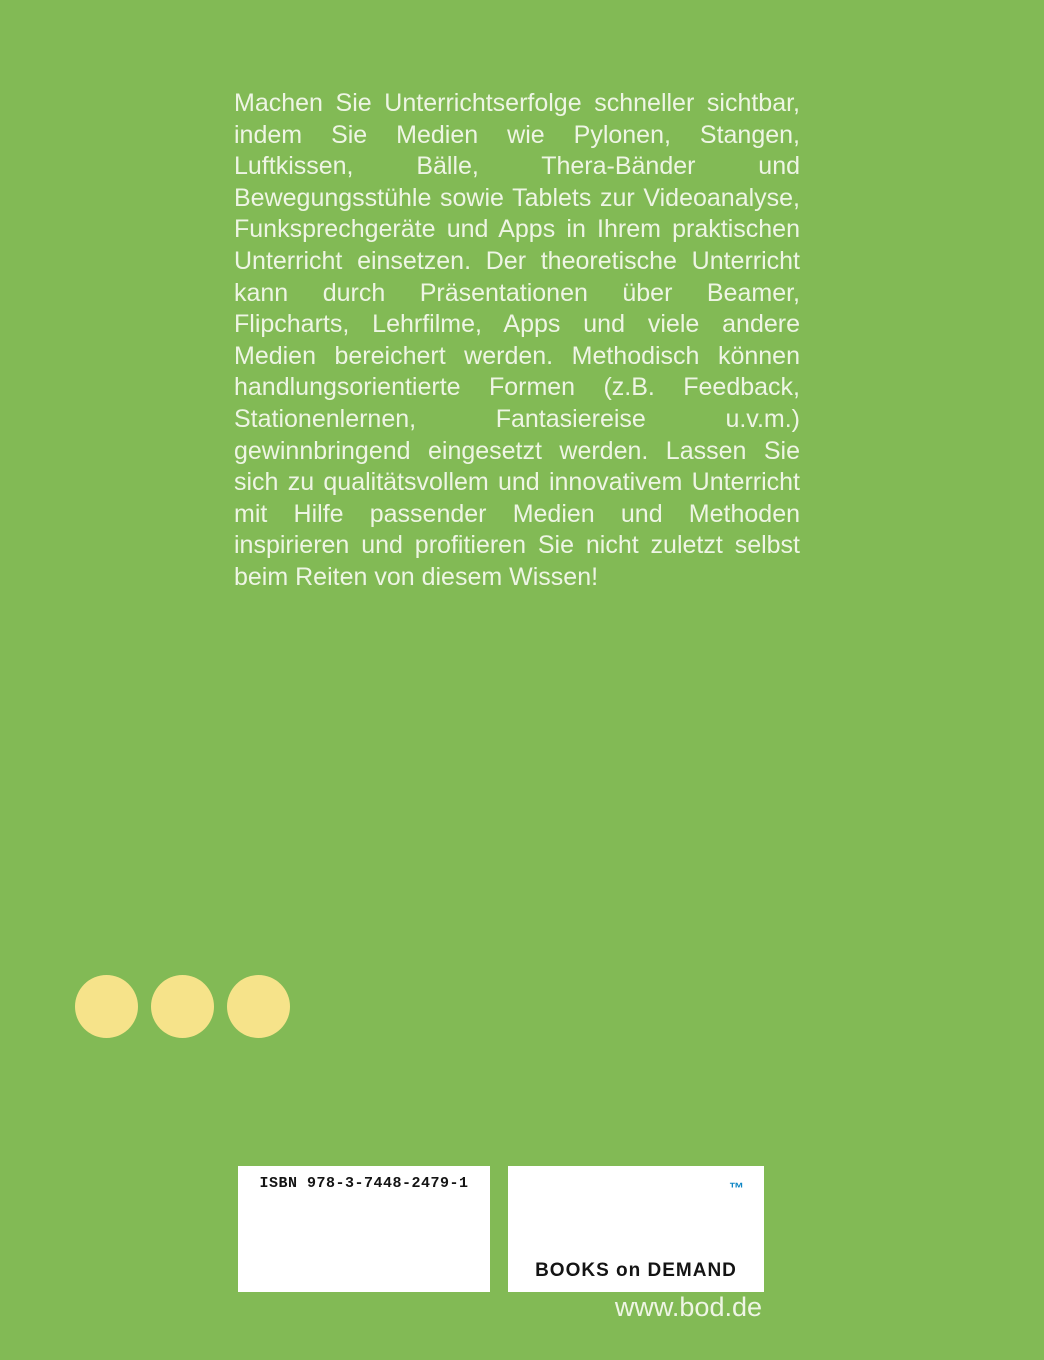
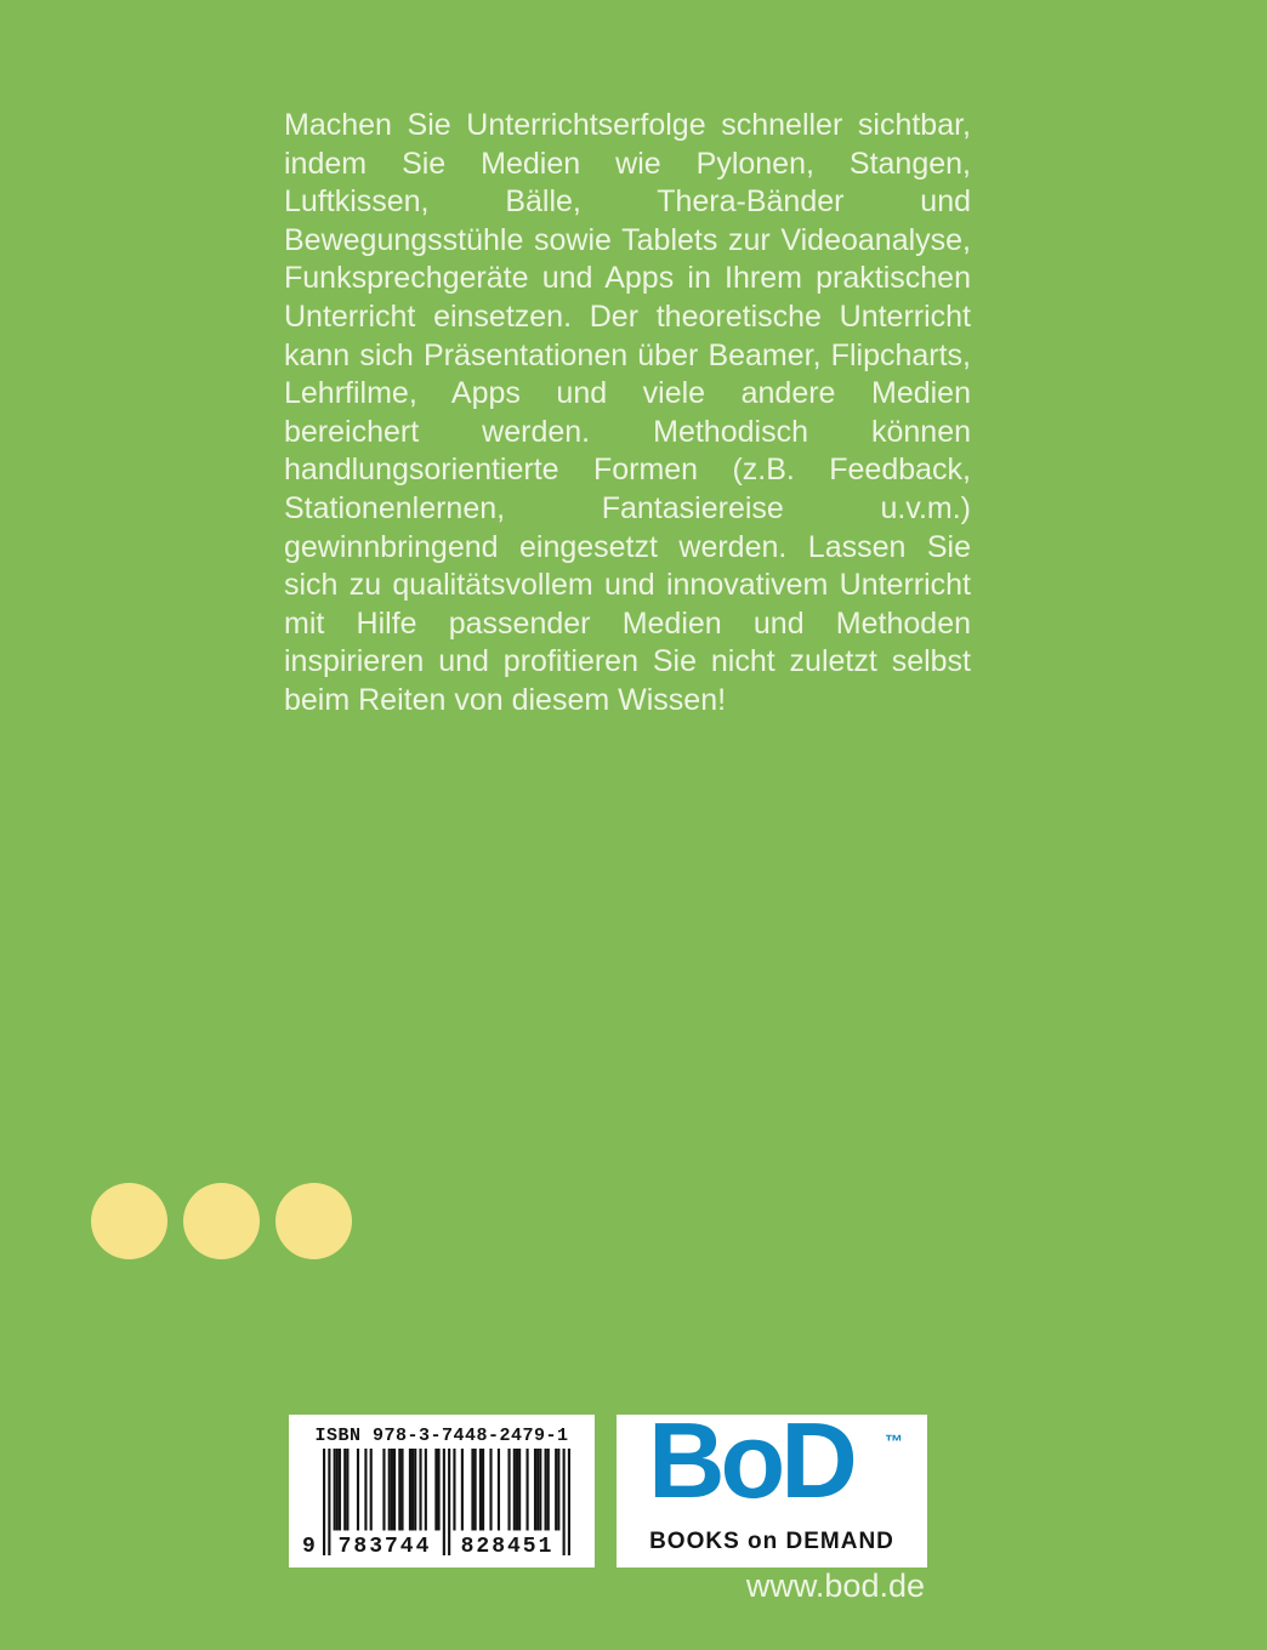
- Machen Sie Unterrichtserfolge schneller sichtbar, indem Sie Medien wie Pylonen, Stangen, Luftkissen, Bälle, Thera-Bänder und Bewegungsstühle sowie Tablets zur Videoanalyse, Funksprechgeräte und Apps in Ihrem praktischen Unterricht einsetzen. Der theoretische Unterricht kann durch Präsentationen über Beamer, Flipcharts, Lehrfilme, Apps und viele andere Medien bereichert werden. Methodisch können handlungsorientierte Formen (z.B. Feedback, Stationenlernen, Fantasiereise u.v.m.) gewinnbringend eingesetzt werden. Lassen Sie sich zu qualitätsvollem und innovativem Unterricht mit Hilfe passender Medien und Methoden inspirieren und profitieren Sie nicht zuletzt selbst beim Reiten von diesem Wissen!
+ Machen Sie Unterrichtserfolge schneller sichtbar, indem Sie Medien wie Pylonen, Stangen, Luftkissen, Bälle, Thera-Bänder und Bewegungsstühle sowie Tablets zur Videoanalyse, Funksprechgeräte und Apps in Ihrem praktischen Unterricht einsetzen. Der theoretische Unterricht kann sich Präsentationen über Beamer, Flipcharts, Lehrfilme, Apps und viele andere Medien bereichert werden. Methodisch können handlungsorientierte Formen (z.B. Feedback, Stationenlernen, Fantasiereise u.v.m.) gewinnbringend eingesetzt werden. Lassen Sie sich zu qualitätsvollem und innovativem Unterricht mit Hilfe passender Medien und Methoden inspirieren und profitieren Sie nicht zuletzt selbst beim Reiten von diesem Wissen!
  ISBN 978-3-7448-2479-1
+ 9
+ 783744
+ 828451
+ BoD
  ™
  BOOKS on DEMAND
  www.bod.de
